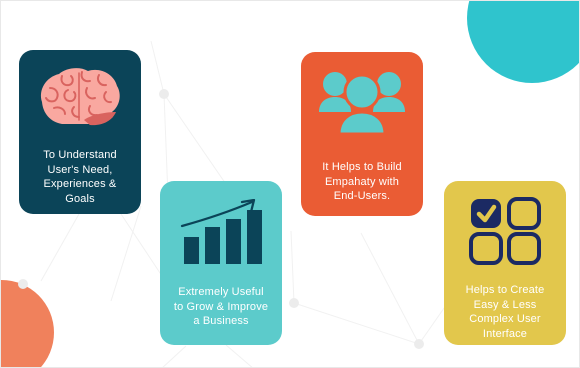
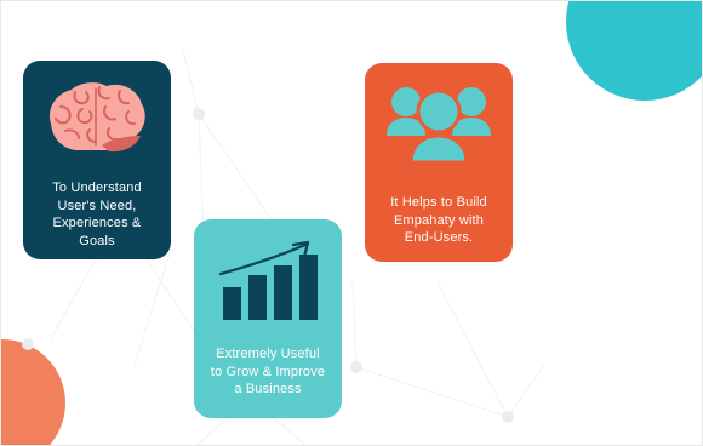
  To Understand
  User's Need,
  Experiences &
  Goals
  Extremely Useful
  to Grow & Improve
  a Business
  It Helps to Build
  Empahaty with
  End-Users.
- Helps to Create
- Easy & Less
- Complex User
- Interface
